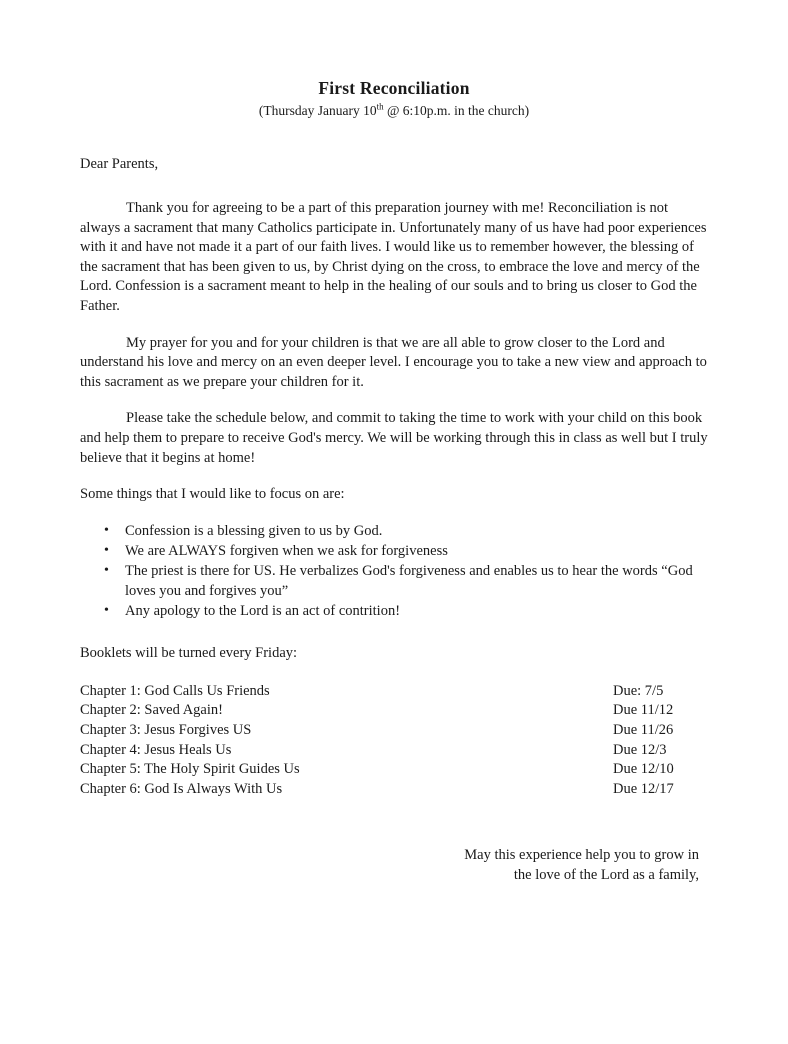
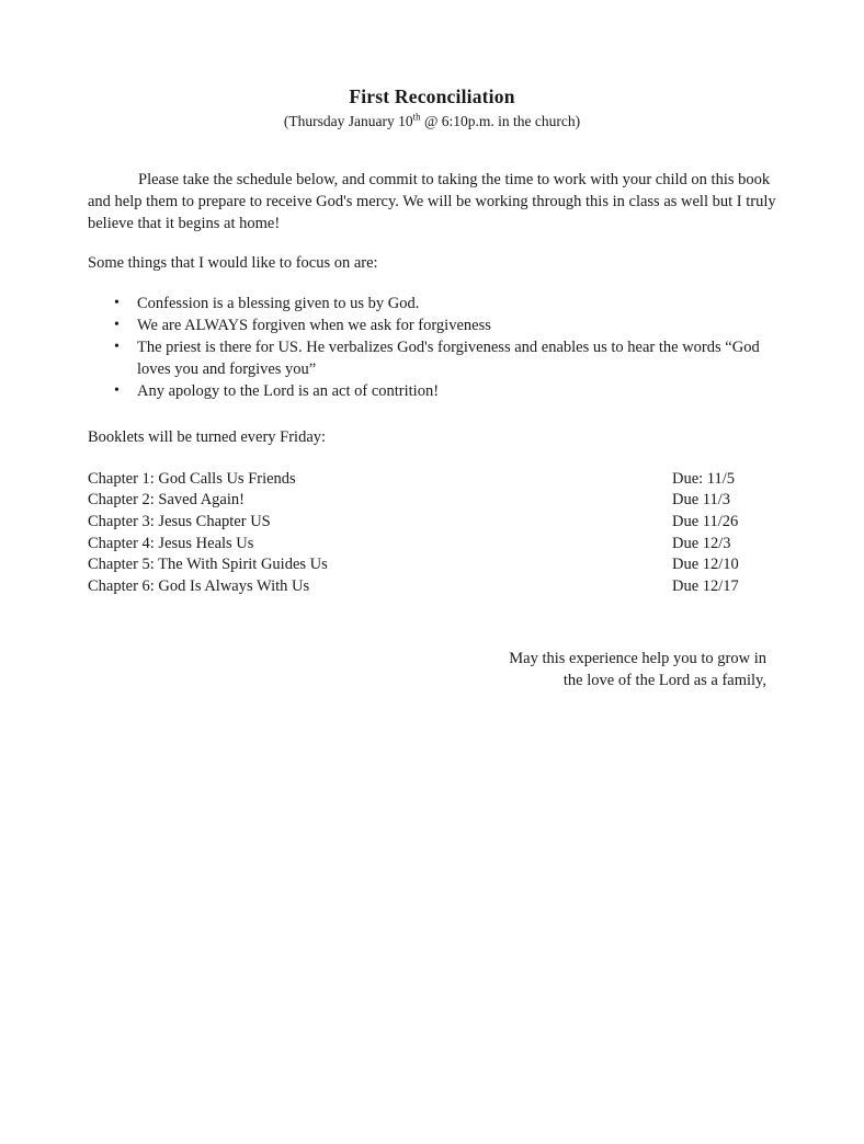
  First Reconciliation
  (Thursday January 10th @ 6:10p.m. in the church)
- Dear Parents,
- Thank you for agreeing to be a part of this preparation journey with me! Reconciliation is not always a sacrament that many Catholics participate in. Unfortunately many of us have had poor experiences with it and have not made it a part of our faith lives. I would like us to remember however, the blessing of the sacrament that has been given to us, by Christ dying on the cross, to embrace the love and mercy of the Lord. Confession is a sacrament meant to help in the healing of our souls and to bring us closer to God the Father.
- My prayer for you and for your children is that we are all able to grow closer to the Lord and understand his love and mercy on an even deeper level. I encourage you to take a new view and approach to this sacrament as we prepare your children for it.
  Please take the schedule below, and commit to taking the time to work with your child on this book and help them to prepare to receive God's mercy. We will be working through this in class as well but I truly believe that it begins at home!
  Some things that I would like to focus on are:
  •
  Confession is a blessing given to us by God.
  •
  We are ALWAYS forgiven when we ask for forgiveness
  •
  The priest is there for US. He verbalizes God's forgiveness and enables us to hear the words “God loves you and forgives you”
  •
  Any apology to the Lord is an act of contrition!
  Booklets will be turned every Friday:
- Chapter 1: God Calls Us Friends	Due: 7/5
+ Chapter 1: God Calls Us Friends	Due: 11/5
- Chapter 2: Saved Again!	Due 11/12
+ Chapter 2: Saved Again!	Due 11/3
- Chapter 3: Jesus Forgives US	Due 11/26
+ Chapter 3: Jesus Chapter US	Due 11/26
  Chapter 4: Jesus Heals Us	Due 12/3
- Chapter 5: The Holy Spirit Guides Us	Due 12/10
+ Chapter 5: The With Spirit Guides Us	Due 12/10
  Chapter 6: God Is Always With Us	Due 12/17
  May this experience help you to grow in
  the love of the Lord as a family,
